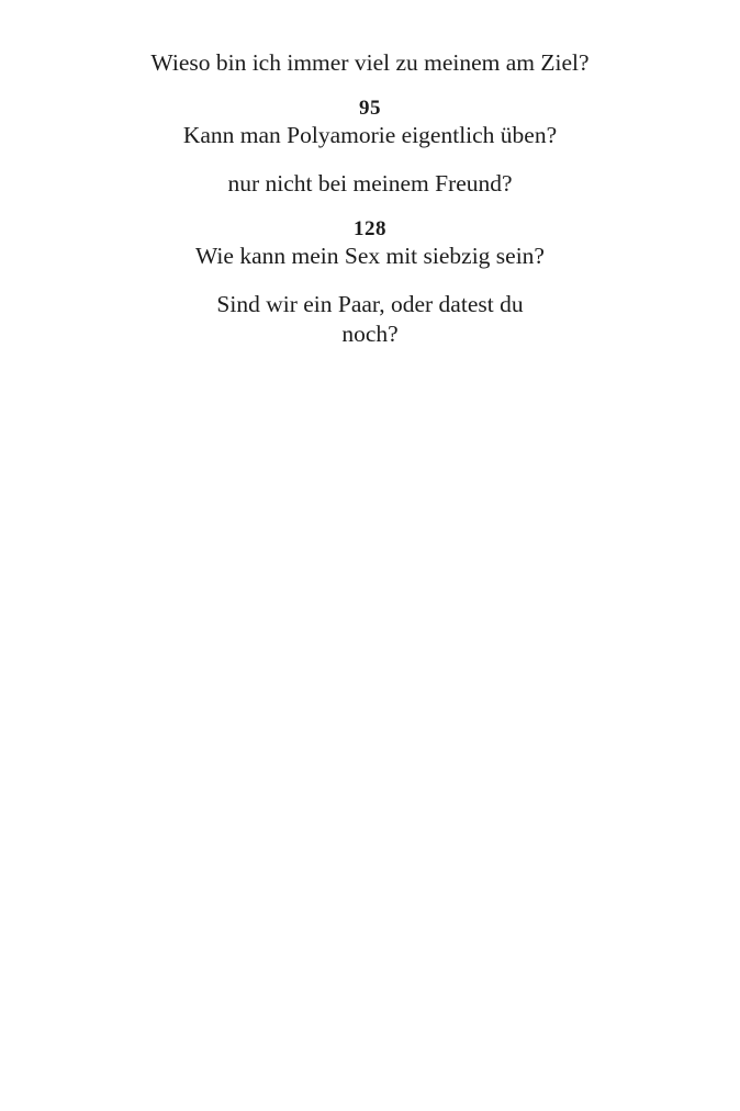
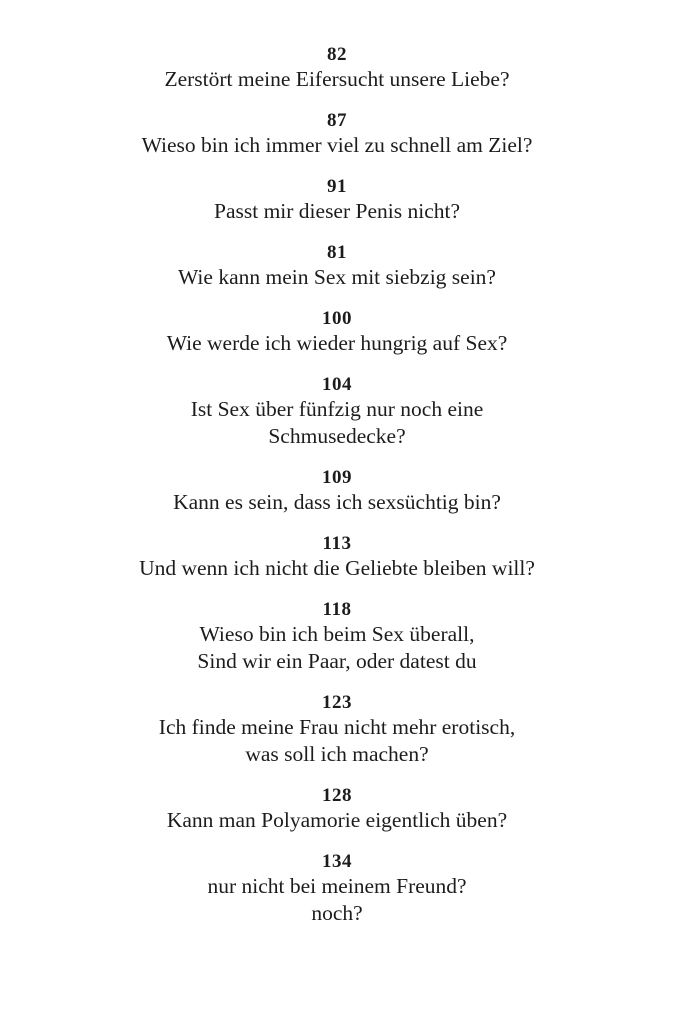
+ 82
+ Zerstört meine Eifersucht unsere Liebe?
+ 87
- Wieso bin ich immer viel zu meinem am Ziel?
+ Wieso bin ich immer viel zu schnell am Ziel?
+ 91
+ Passt mir dieser Penis nicht?
- 95
+ 81
- Kann man Polyamorie eigentlich üben?
+ Wie kann mein Sex mit siebzig sein?
+ 100
+ Wie werde ich wieder hungrig auf Sex?
+ 104
+ Ist Sex über fünfzig nur noch eine
+ Schmusedecke?
+ 109
+ Kann es sein, dass ich sexsüchtig bin?
+ 113
+ Und wenn ich nicht die Geliebte bleiben will?
+ 118
+ Wieso bin ich beim Sex überall,
- nur nicht bei meinem Freund?
+ Sind wir ein Paar, oder datest du
+ 123
+ Ich finde meine Frau nicht mehr erotisch,
+ was soll ich machen?
  128
- Wie kann mein Sex mit siebzig sein?
+ Kann man Polyamorie eigentlich üben?
+ 134
- Sind wir ein Paar, oder datest du
+ nur nicht bei meinem Freund?
  noch?
